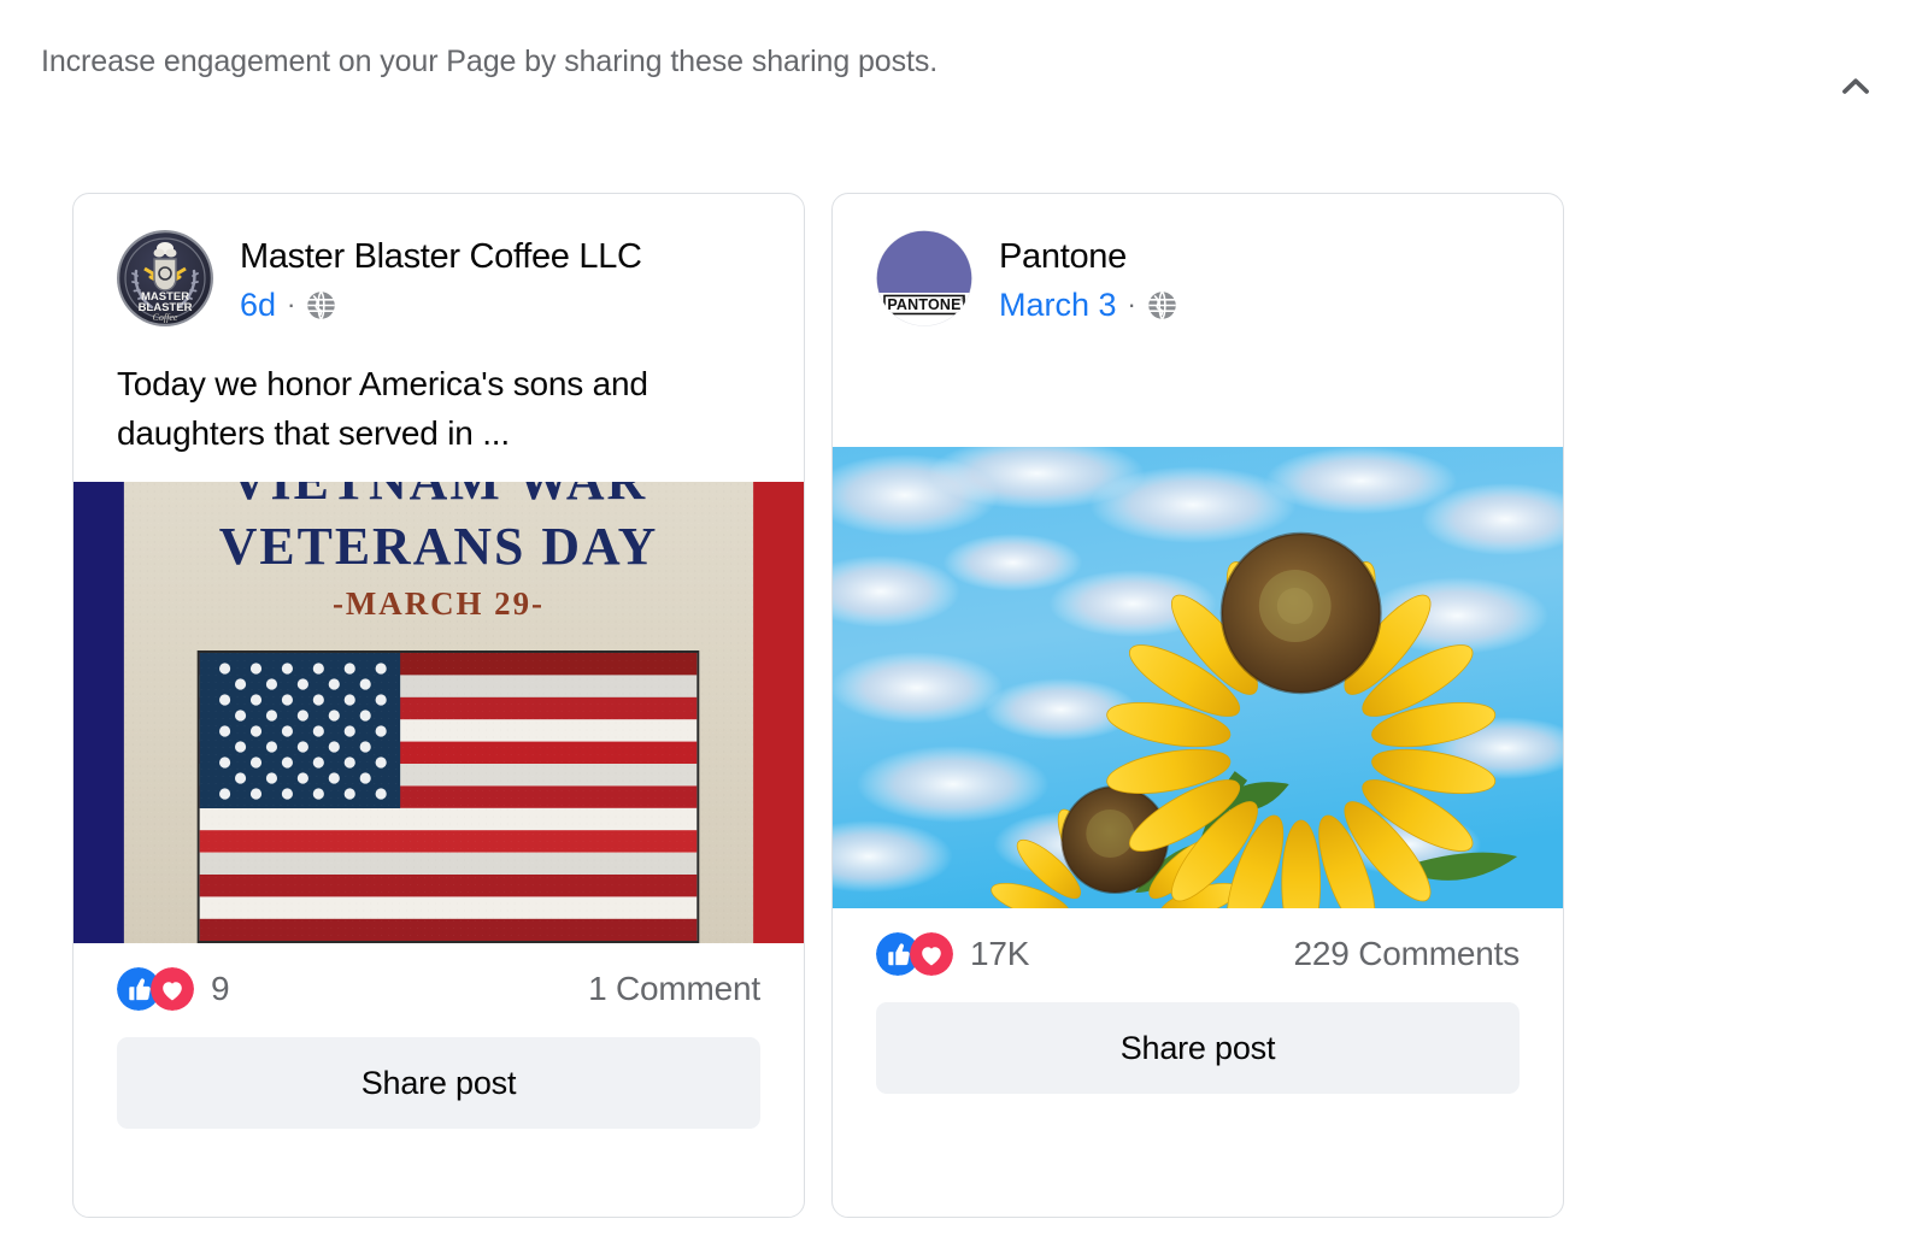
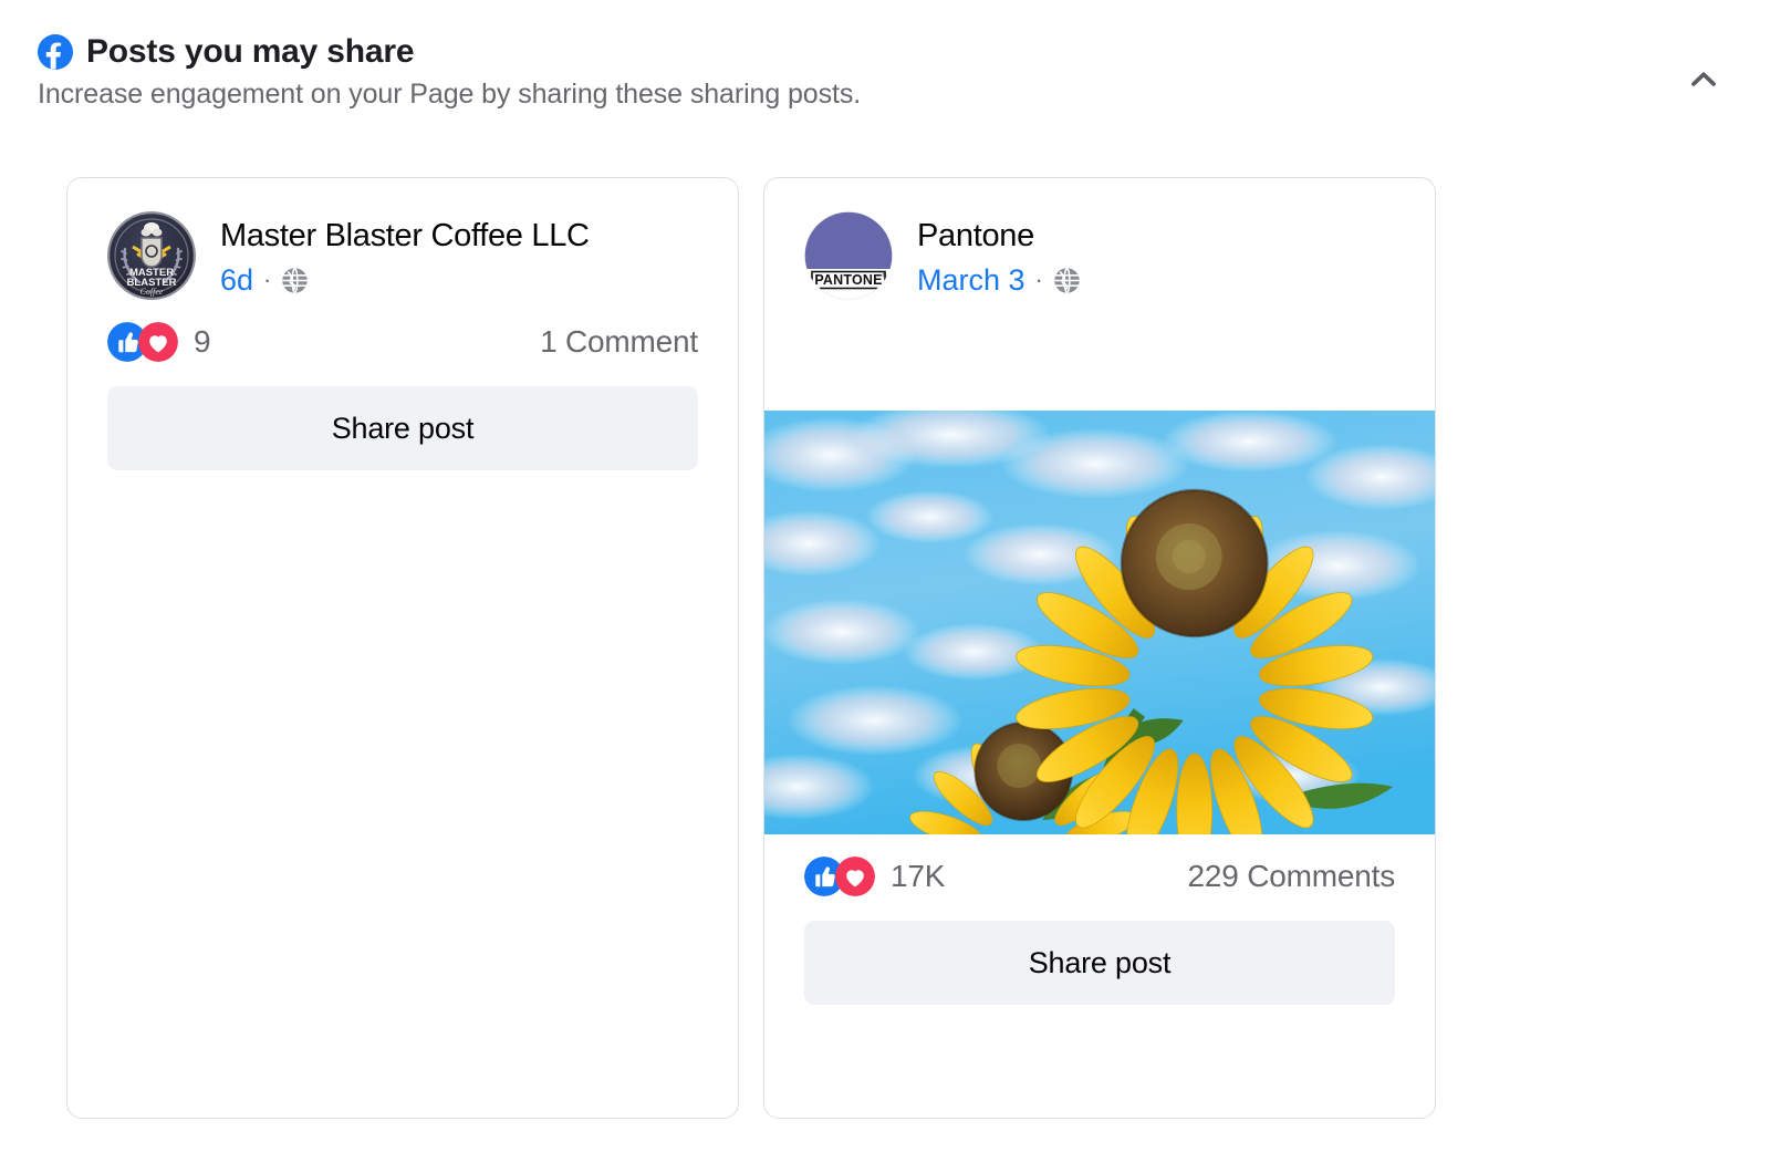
+ Posts you may share
  Increase engagement on your Page by sharing these sharing posts.
  MASTER
  BLASTER
  Coffee
  Master Blaster Coffee LLC
  6d
  ·
- Today we honor America's sons and daughters that served in ...
- VIETNAM WAR
- VETERANS DAY
- -MARCH 29-
  9
  1 Comment
  Share post
  PANTONE
  Pantone
  March 3
  ·
  17K
  229 Comments
  Share post
